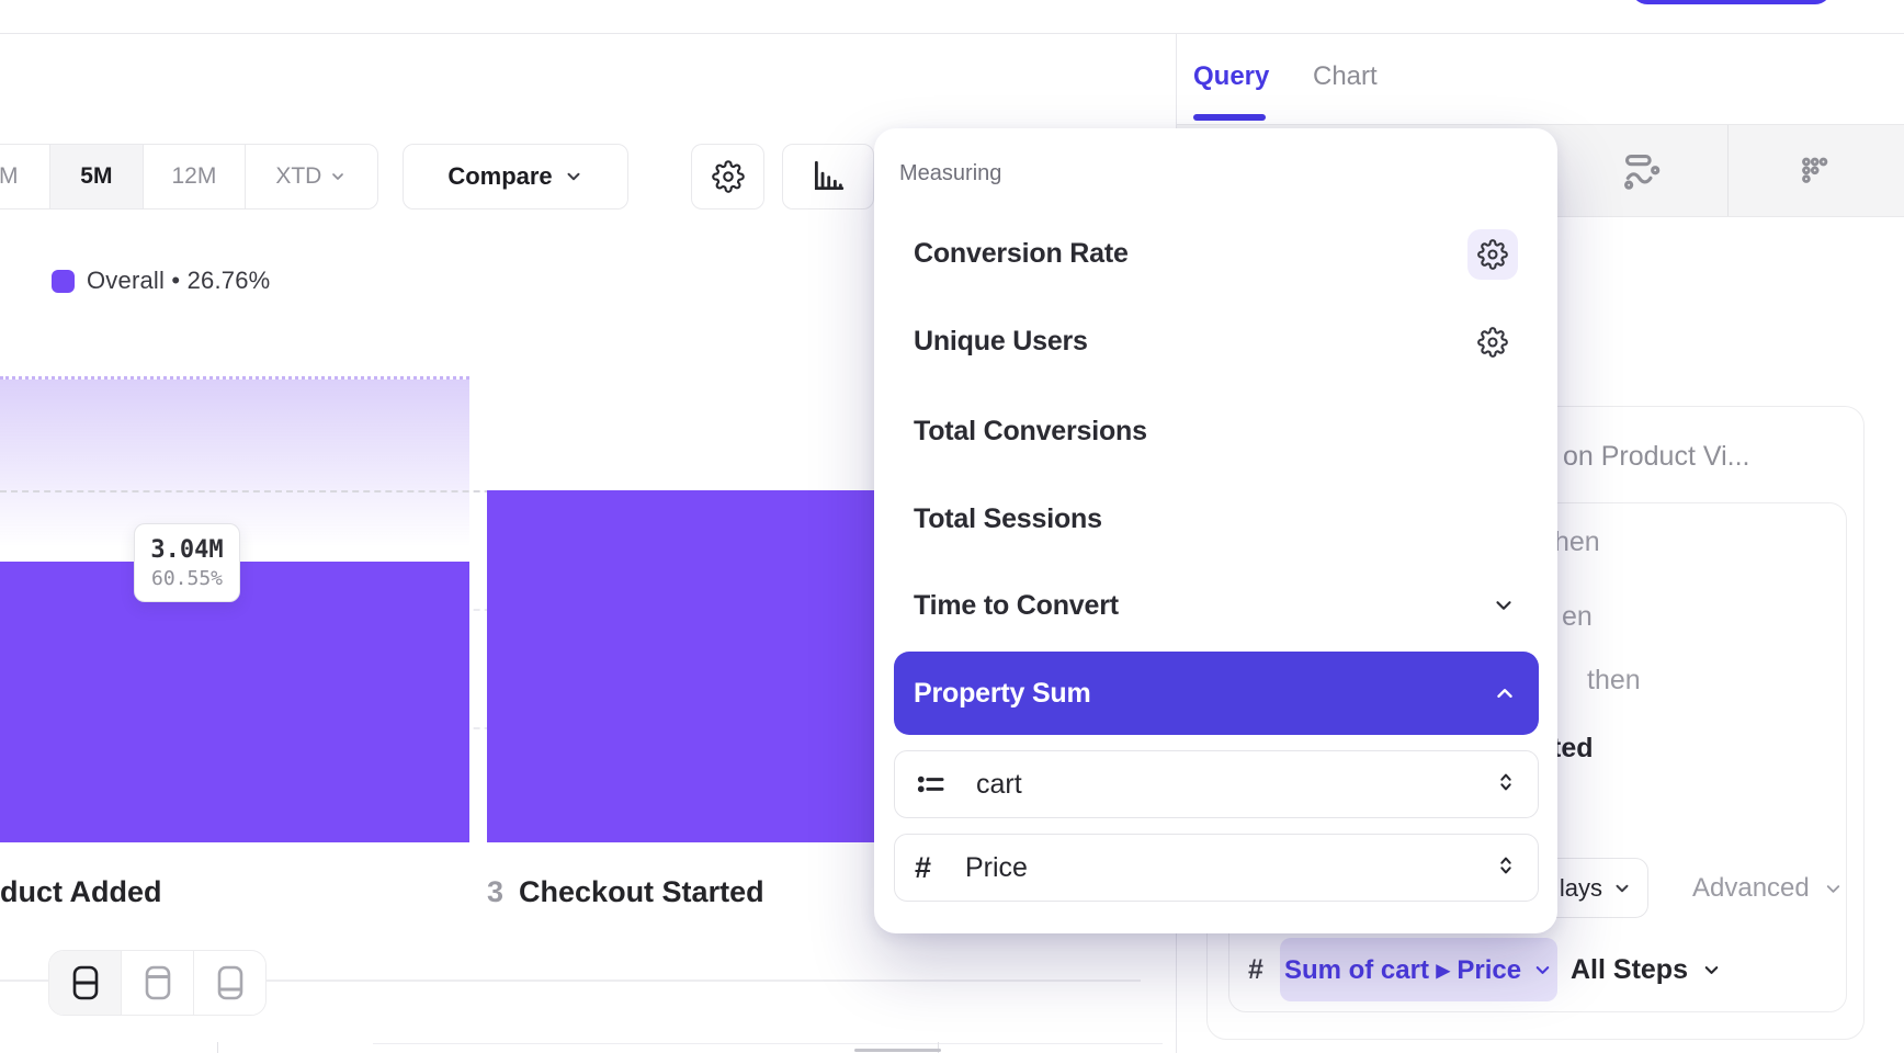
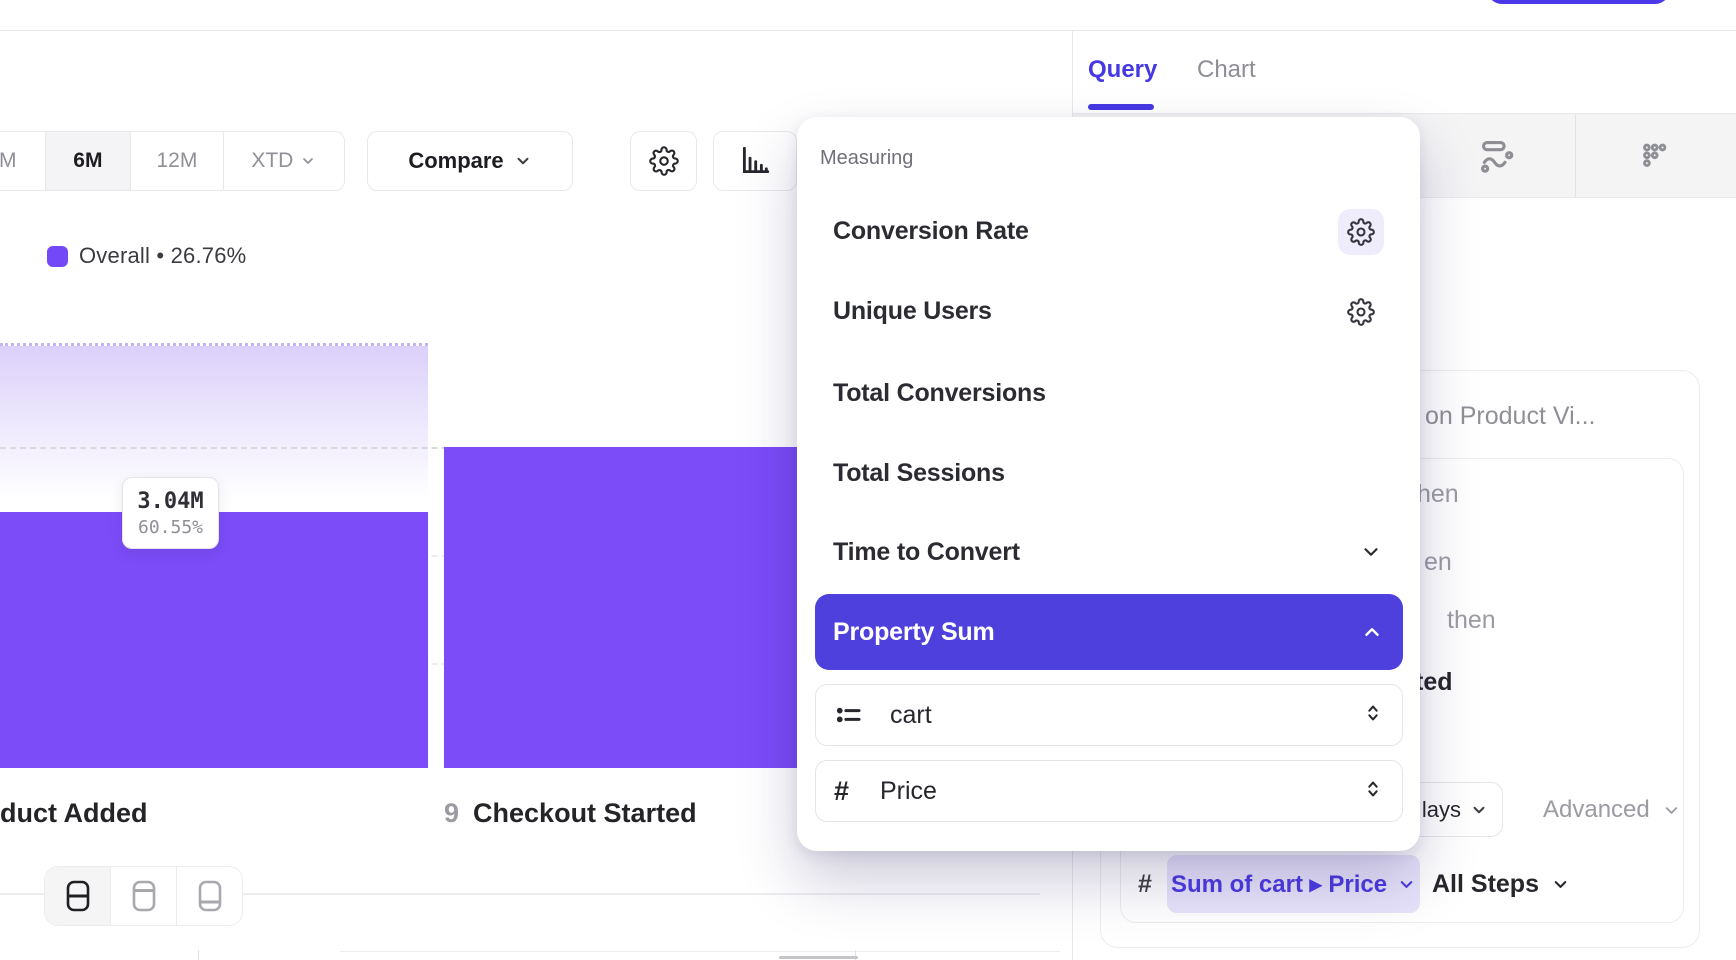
  M
- 5M
+ 6M
  12M
  XTD
  Compare
  Overall • 26.76%
  3.04M
  60.55%
  duct Added
- 3
+ 9
  Checkout Started
  Query
  Chart
  on Product Vi...
  hen
  en
  then
  lays
  Advanced
  #
  Sum of cart ▸ Price
  All Steps
  Measuring
  Conversion Rate
  Unique Users
  Total Conversions
  Total Sessions
  Time to Convert
  Property Sum
  cart
  #
  Price
